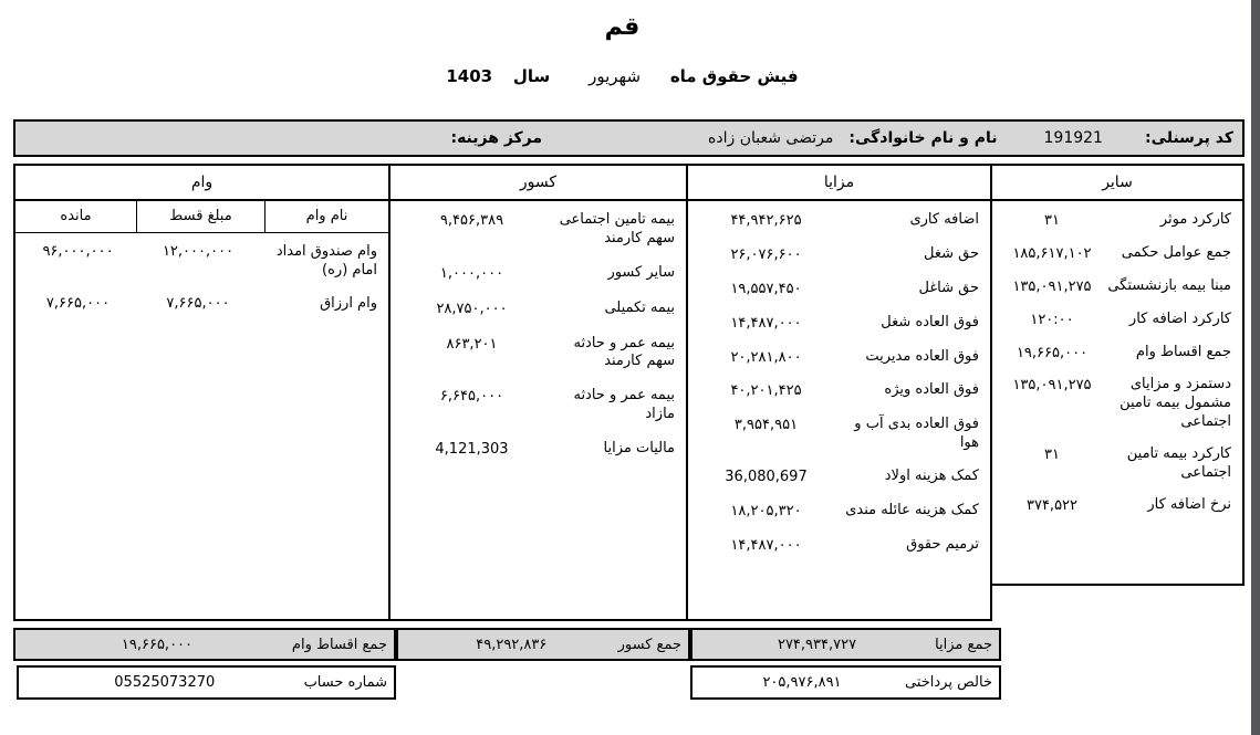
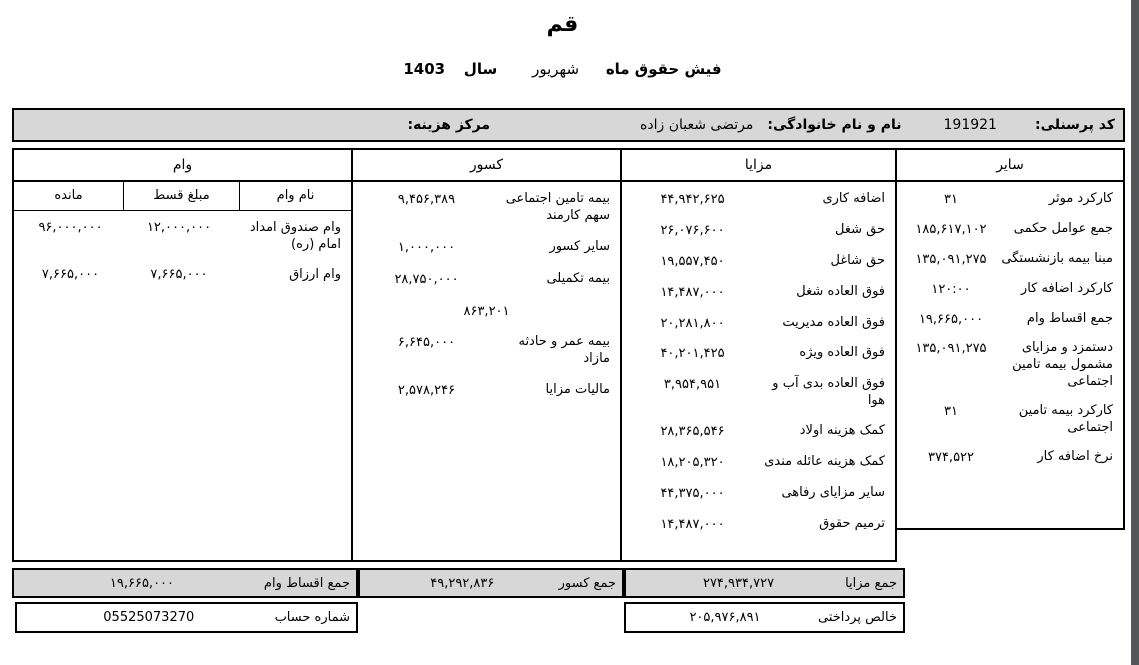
  قم
  فیش حقوق ماه شهریور سال 1403
  کد پرسنلی:
  191921
  نام و نام خانوادگی:
  مرتضی شعبان زاده
  مرکز هزینه:
  وام
  نام وام
  مبلغ قسط
  مانده
  وام صندوق امداد امام (ره)
  ۱۲,۰۰۰,۰۰۰
  ۹۶,۰۰۰,۰۰۰
  وام ارزاق
  ۷,۶۶۵,۰۰۰
  ۷,۶۶۵,۰۰۰
  کسور
  بیمه تامین اجتماعی سهم کارمند
  ۹,۴۵۶,۳۸۹
  سایر کسور
  ۱,۰۰۰,۰۰۰
  بیمه تکمیلی
  ۲۸,۷۵۰,۰۰۰
- بیمه عمر و حادثه سهم کارمند
  ۸۶۳,۲۰۱
  بیمه عمر و حادثه مازاد
  ۶,۶۴۵,۰۰۰
  مالیات مزایا
- 4,121,303
+ ۲,۵۷۸,۲۴۶
  مزایا
  اضافه کاری
  ۴۴,۹۴۲,۶۲۵
  حق شغل
  ۲۶,۰۷۶,۶۰۰
  حق شاغل
  ۱۹,۵۵۷,۴۵۰
  فوق العاده شغل
  ۱۴,۴۸۷,۰۰۰
  فوق العاده مدیریت
  ۲۰,۲۸۱,۸۰۰
  فوق العاده ویژه
  ۴۰,۲۰۱,۴۲۵
  فوق العاده بدی آب و هوا
  ۳,۹۵۴,۹۵۱
  کمک هزینه اولاد
- 36,080,697
+ ۲۸,۳۶۵,۵۴۶
  کمک هزینه عائله مندی
  ۱۸,۲۰۵,۳۲۰
+ سایر مزایای رفاهی
+ ۴۴,۳۷۵,۰۰۰
  ترمیم حقوق
  ۱۴,۴۸۷,۰۰۰
  سایر
  کارکرد موثر
  ۳۱
  جمع عوامل حکمی
  ۱۸۵,۶۱۷,۱۰۲
  مبنا بیمه بازنشستگی
  ۱۳۵,۰۹۱,۲۷۵
  کارکرد اضافه کار
  ۱۲۰:۰۰
  جمع اقساط وام
  ۱۹,۶۶۵,۰۰۰
  دستمزد و مزایای مشمول بیمه تامین اجتماعی
  ۱۳۵,۰۹۱,۲۷۵
  کارکرد بیمه تامین اجتماعی
  ۳۱
  نرخ اضافه کار
  ۳۷۴,۵۲۲
  جمع اقساط وام
  ۱۹,۶۶۵,۰۰۰
  جمع کسور
  ۴۹,۲۹۲,۸۳۶
  جمع مزایا
  ۲۷۴,۹۳۴,۷۲۷
  خالص پرداختی
  ۲۰۵,۹۷۶,۸۹۱
  شماره حساب
  05525073270
